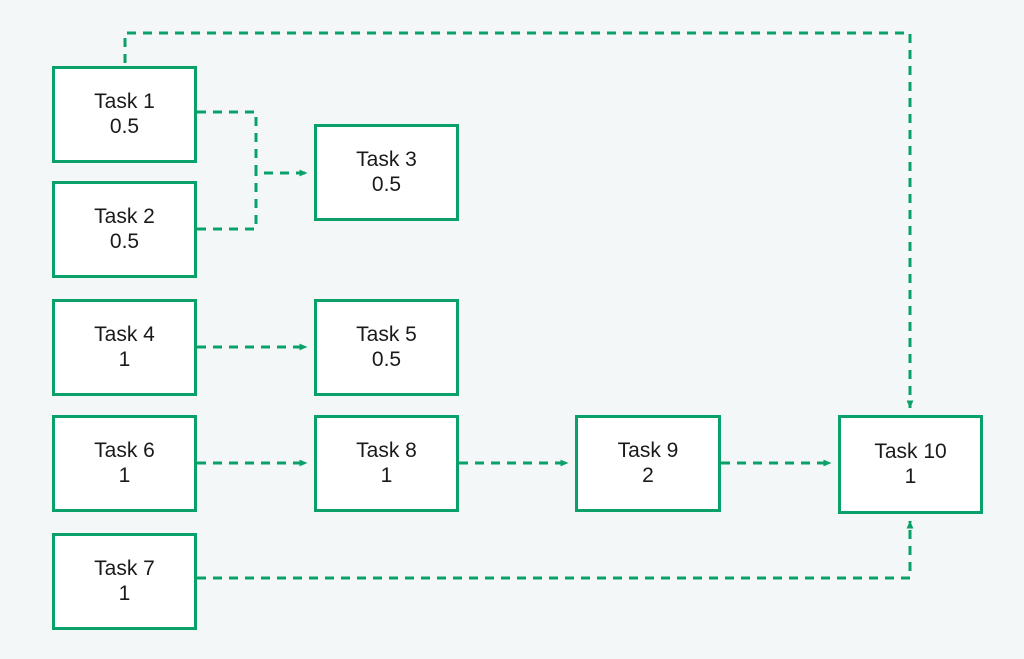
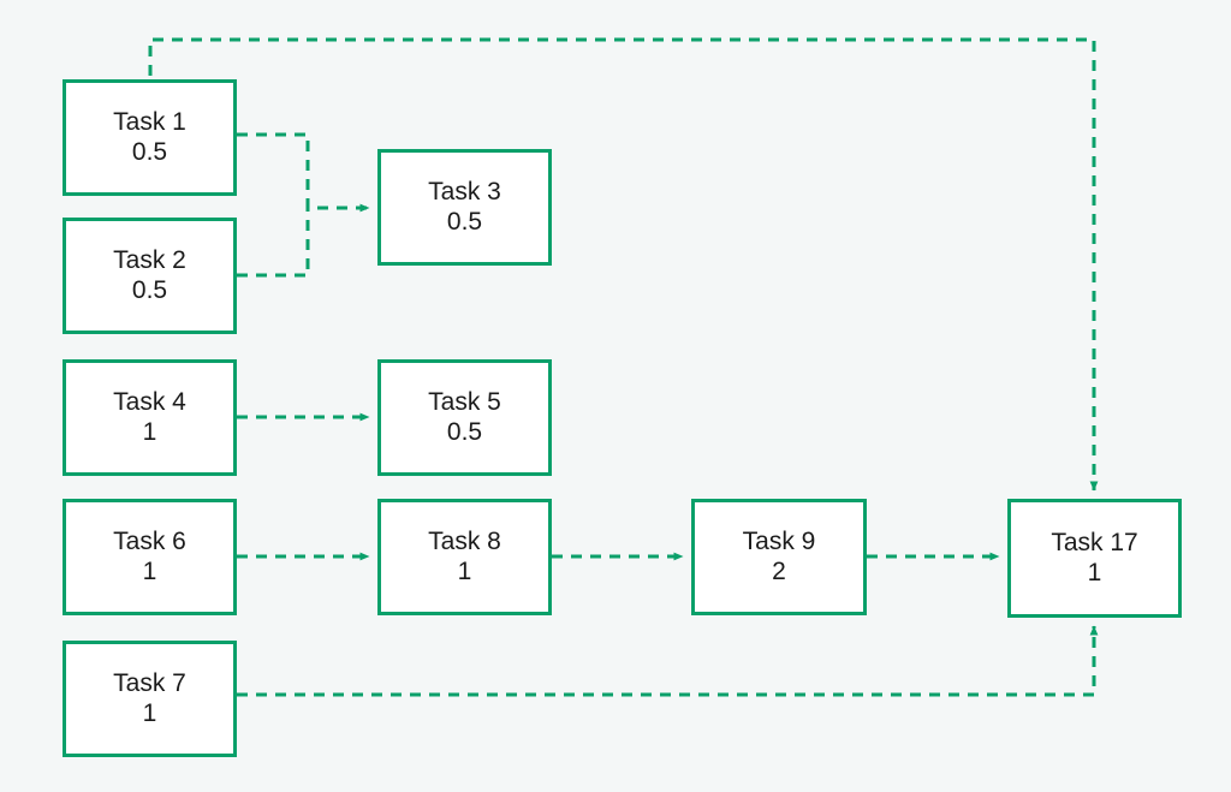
  Task 1
  0.5
  Task 2
  0.5
  Task 3
  0.5
  Task 4
  1
  Task 5
  0.5
  Task 6
  1
  Task 7
  1
  Task 8
  1
  Task 9
  2
- Task 10
+ Task 17
  1
